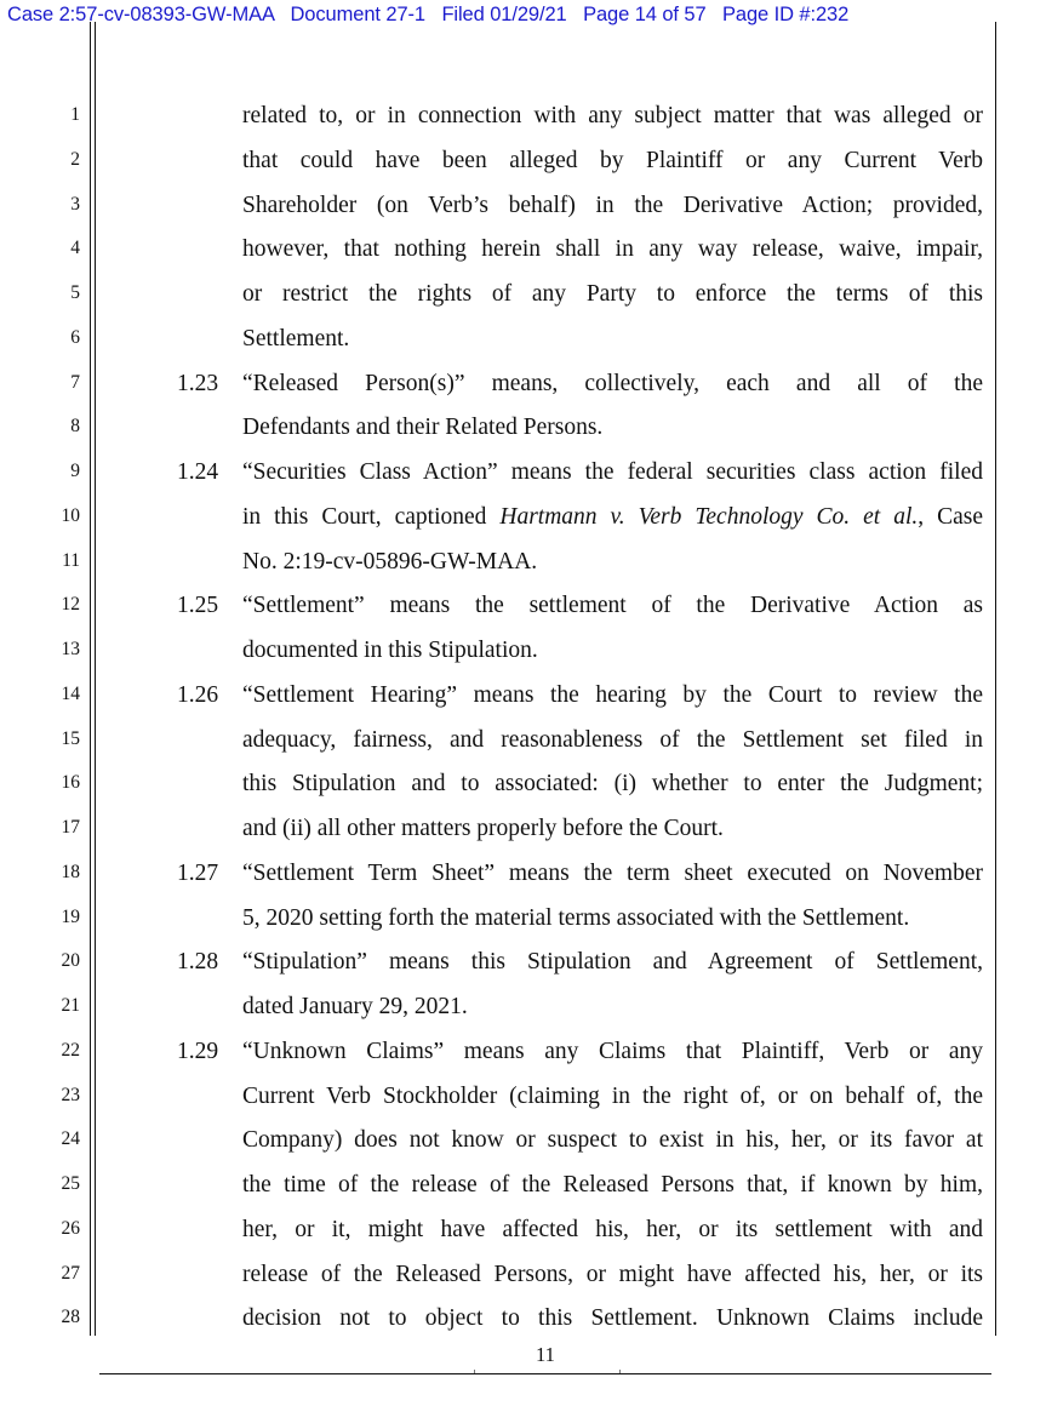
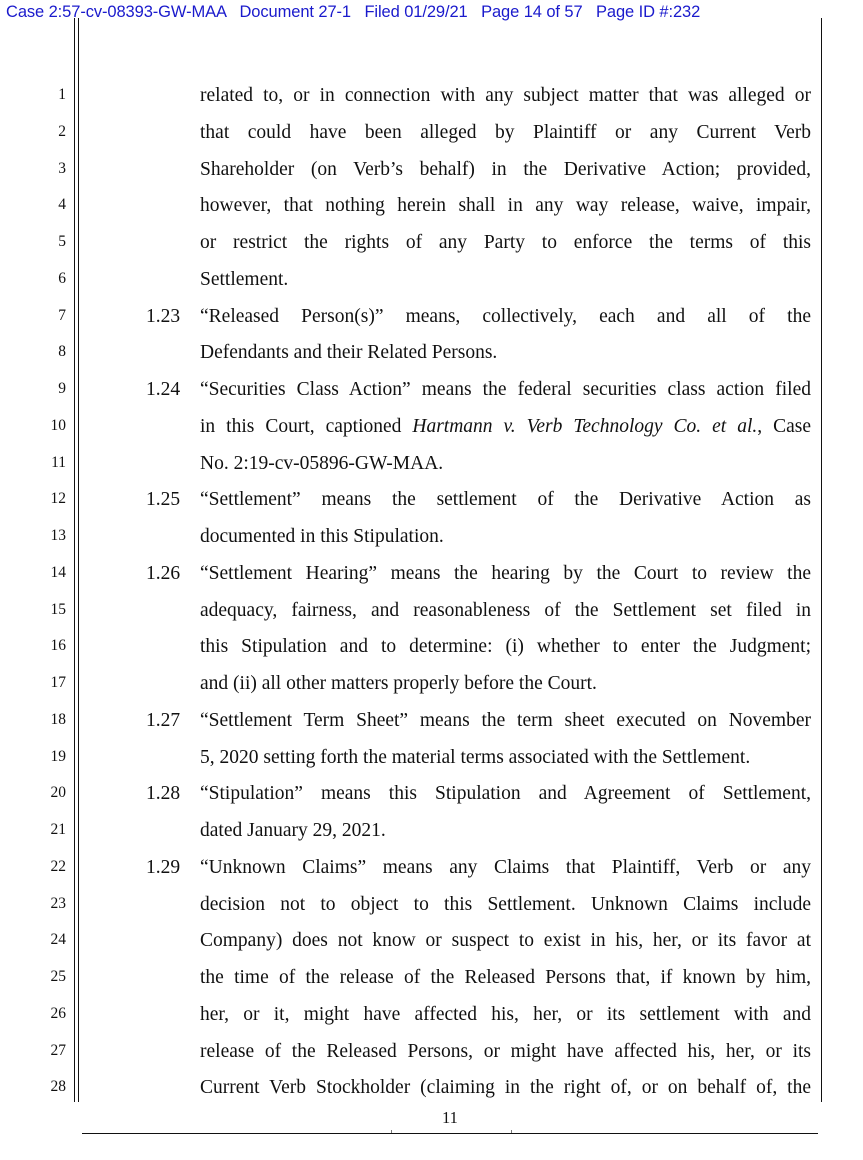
  Case 2:57-cv-08393-GW-MAA Document 27-1 Filed 01/29/21 Page 14 of 57 Page ID #:232
  1
  2
  3
  4
  5
  6
  7
  8
  9
  10
  11
  12
  13
  14
  15
  16
  17
  18
  19
  20
  21
  22
  23
  24
  25
  26
  27
  28
  related to, or in connection with any subject matter that was alleged or
  that could have been alleged by Plaintiff or any Current Verb
  Shareholder (on Verb’s behalf) in the Derivative Action; provided,
  however, that nothing herein shall in any way release, waive, impair,
  or restrict the rights of any Party to enforce the terms of this
  Settlement.
  1.23
  “Released Person(s)” means, collectively, each and all of the
  Defendants and their Related Persons.
  1.24
  “Securities Class Action” means the federal securities class action filed
  in this Court, captioned Hartmann v. Verb Technology Co. et al., Case
  No. 2:19-cv-05896-GW-MAA.
  1.25
  “Settlement” means the settlement of the Derivative Action as
  documented in this Stipulation.
  1.26
  “Settlement Hearing” means the hearing by the Court to review the
  adequacy, fairness, and reasonableness of the Settlement set filed in
- this Stipulation and to associated: (i) whether to enter the Judgment;
+ this Stipulation and to determine: (i) whether to enter the Judgment;
  and (ii) all other matters properly before the Court.
  1.27
  “Settlement Term Sheet” means the term sheet executed on November
  5, 2020 setting forth the material terms associated with the Settlement.
  1.28
  “Stipulation” means this Stipulation and Agreement of Settlement,
  dated January 29, 2021.
  1.29
  “Unknown Claims” means any Claims that Plaintiff, Verb or any
- Current Verb Stockholder (claiming in the right of, or on behalf of, the
+ decision not to object to this Settlement. Unknown Claims include
  Company) does not know or suspect to exist in his, her, or its favor at
  the time of the release of the Released Persons that, if known by him,
  her, or it, might have affected his, her, or its settlement with and
  release of the Released Persons, or might have affected his, her, or its
- decision not to object to this Settlement. Unknown Claims include
+ Current Verb Stockholder (claiming in the right of, or on behalf of, the
  11
